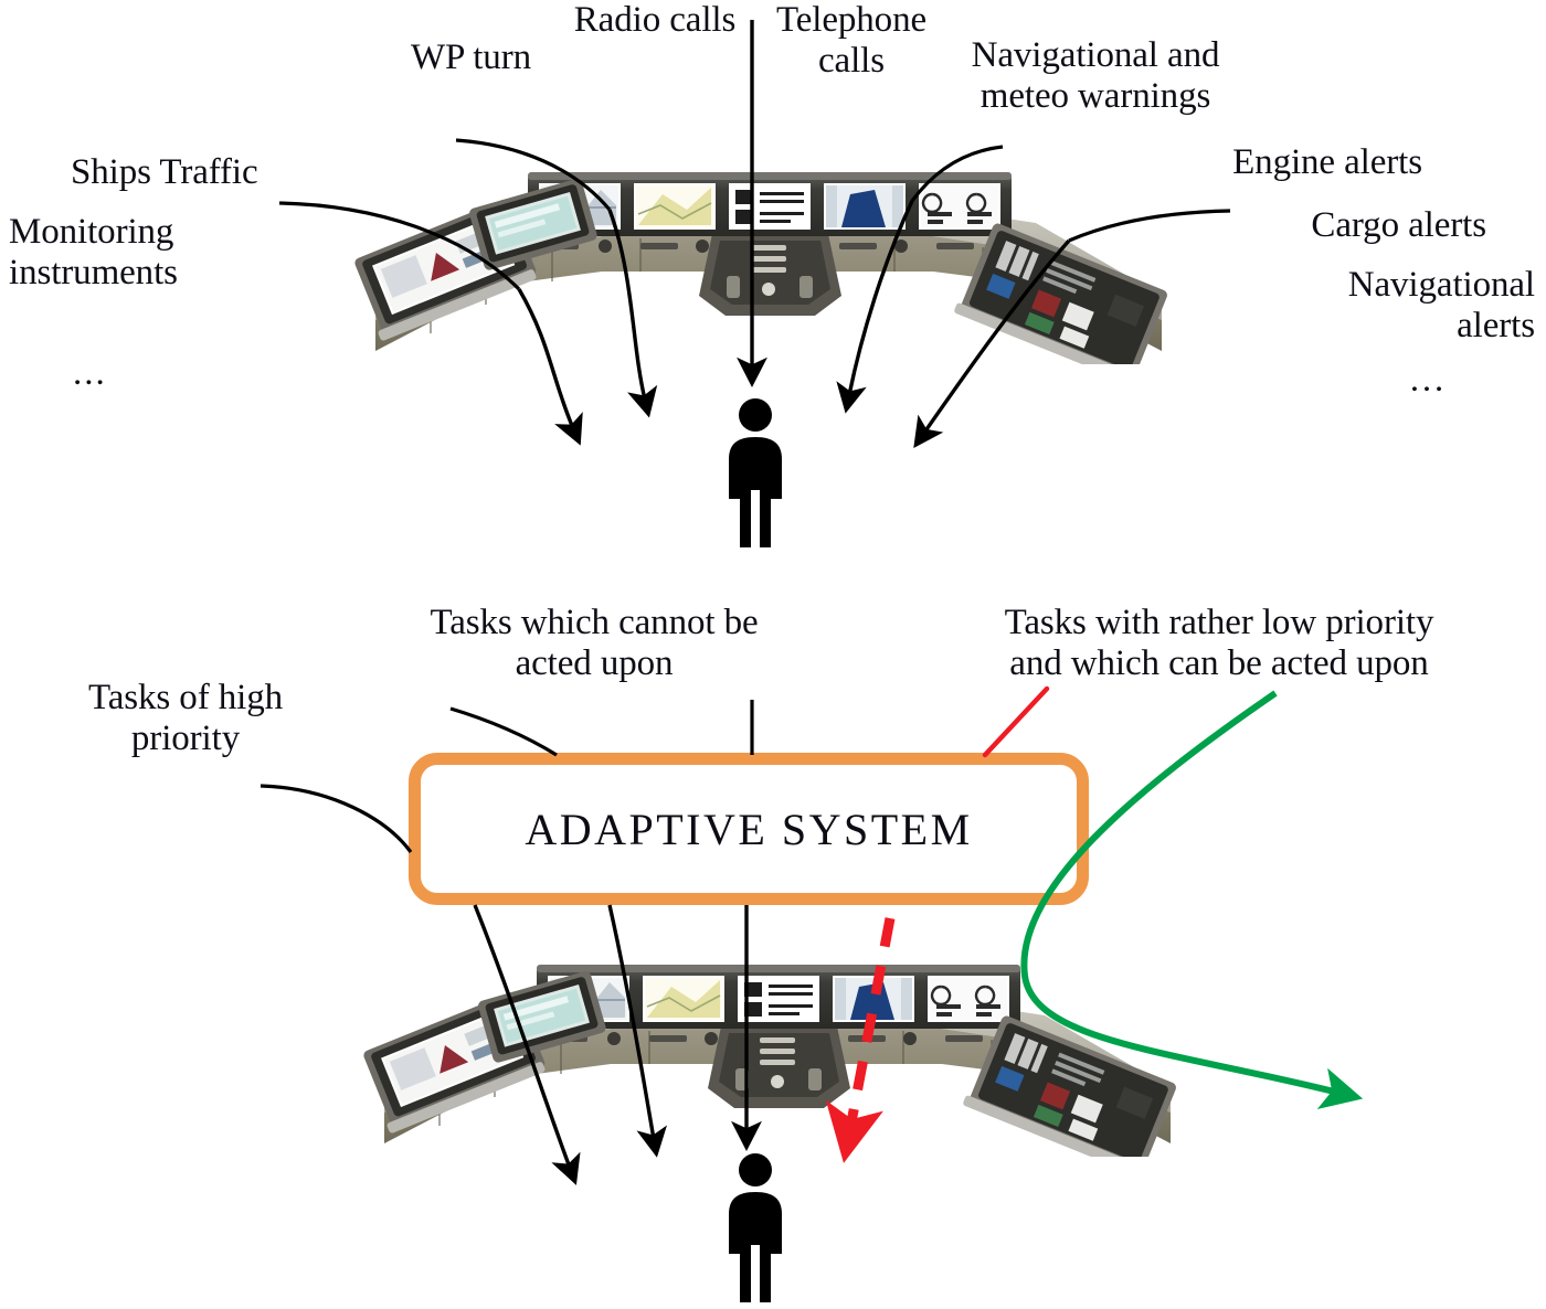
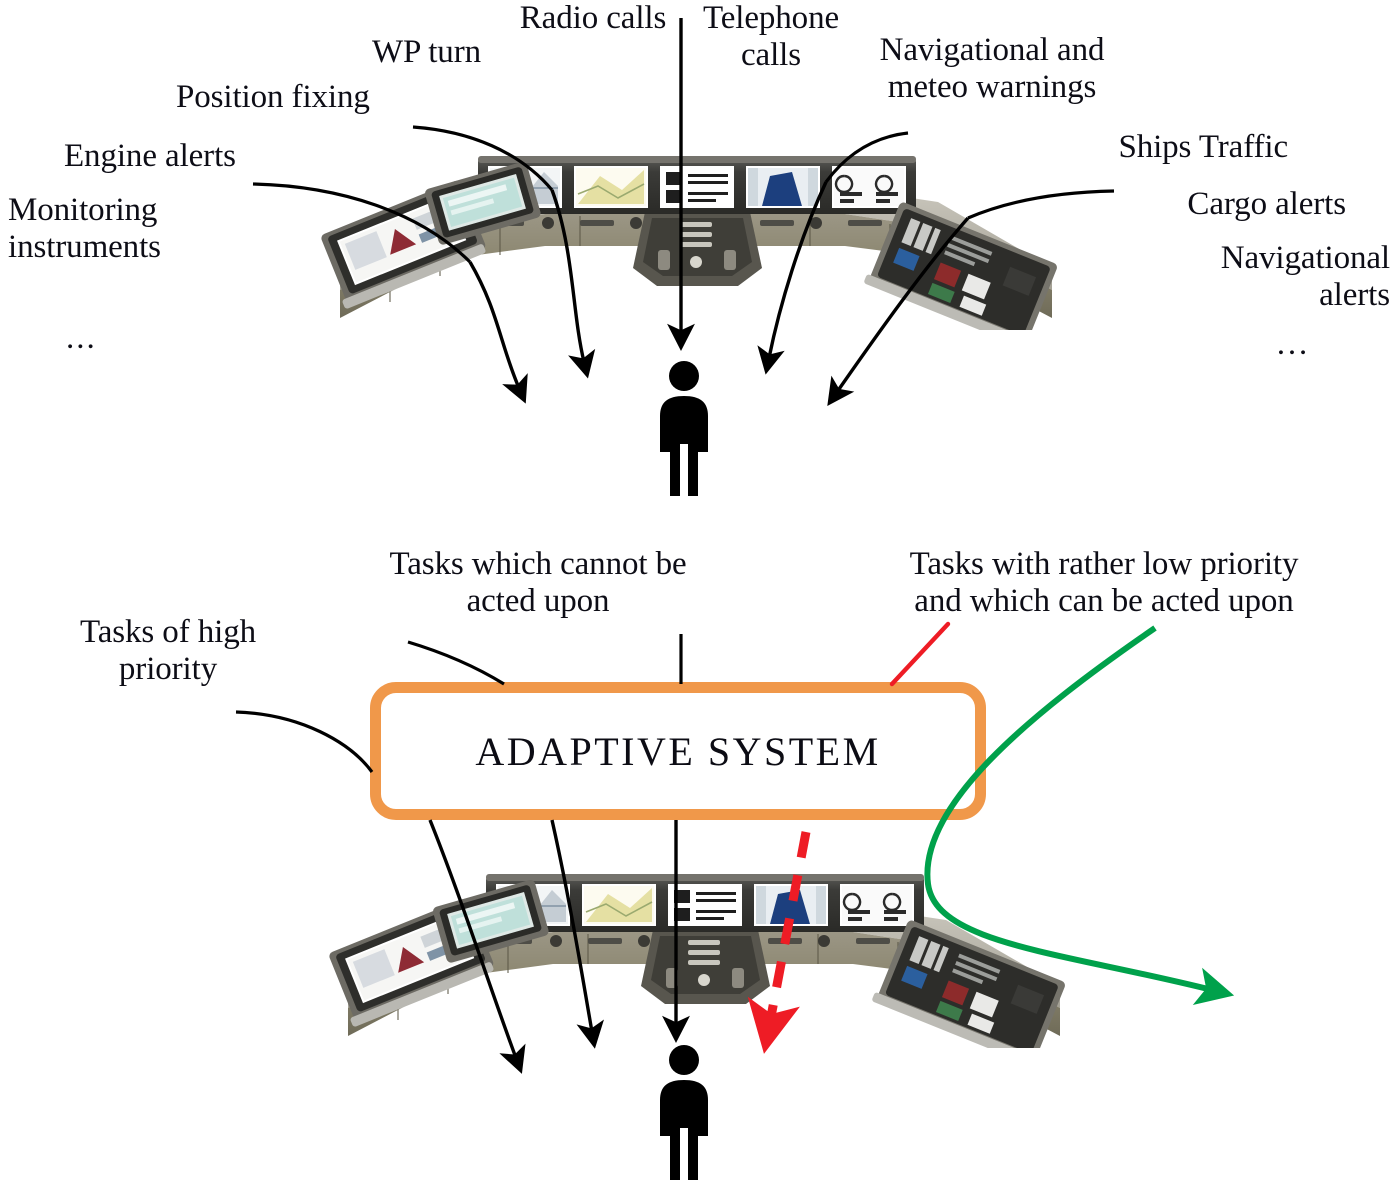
  Monitoring
  instruments
- Ships Traffic
+ Engine alerts
+ Position fixing
  WP turn
  Radio calls
  Telephone
  calls
  Navigational and
  meteo warnings
- Engine alerts
+ Ships Traffic
  Cargo alerts
  Navigational
  alerts
  ...
  …
  Tasks of high
  priority
  Tasks which cannot be
  acted upon
  Tasks with rather low priority
  and which can be acted upon
  ADAPTIVE SYSTEM
